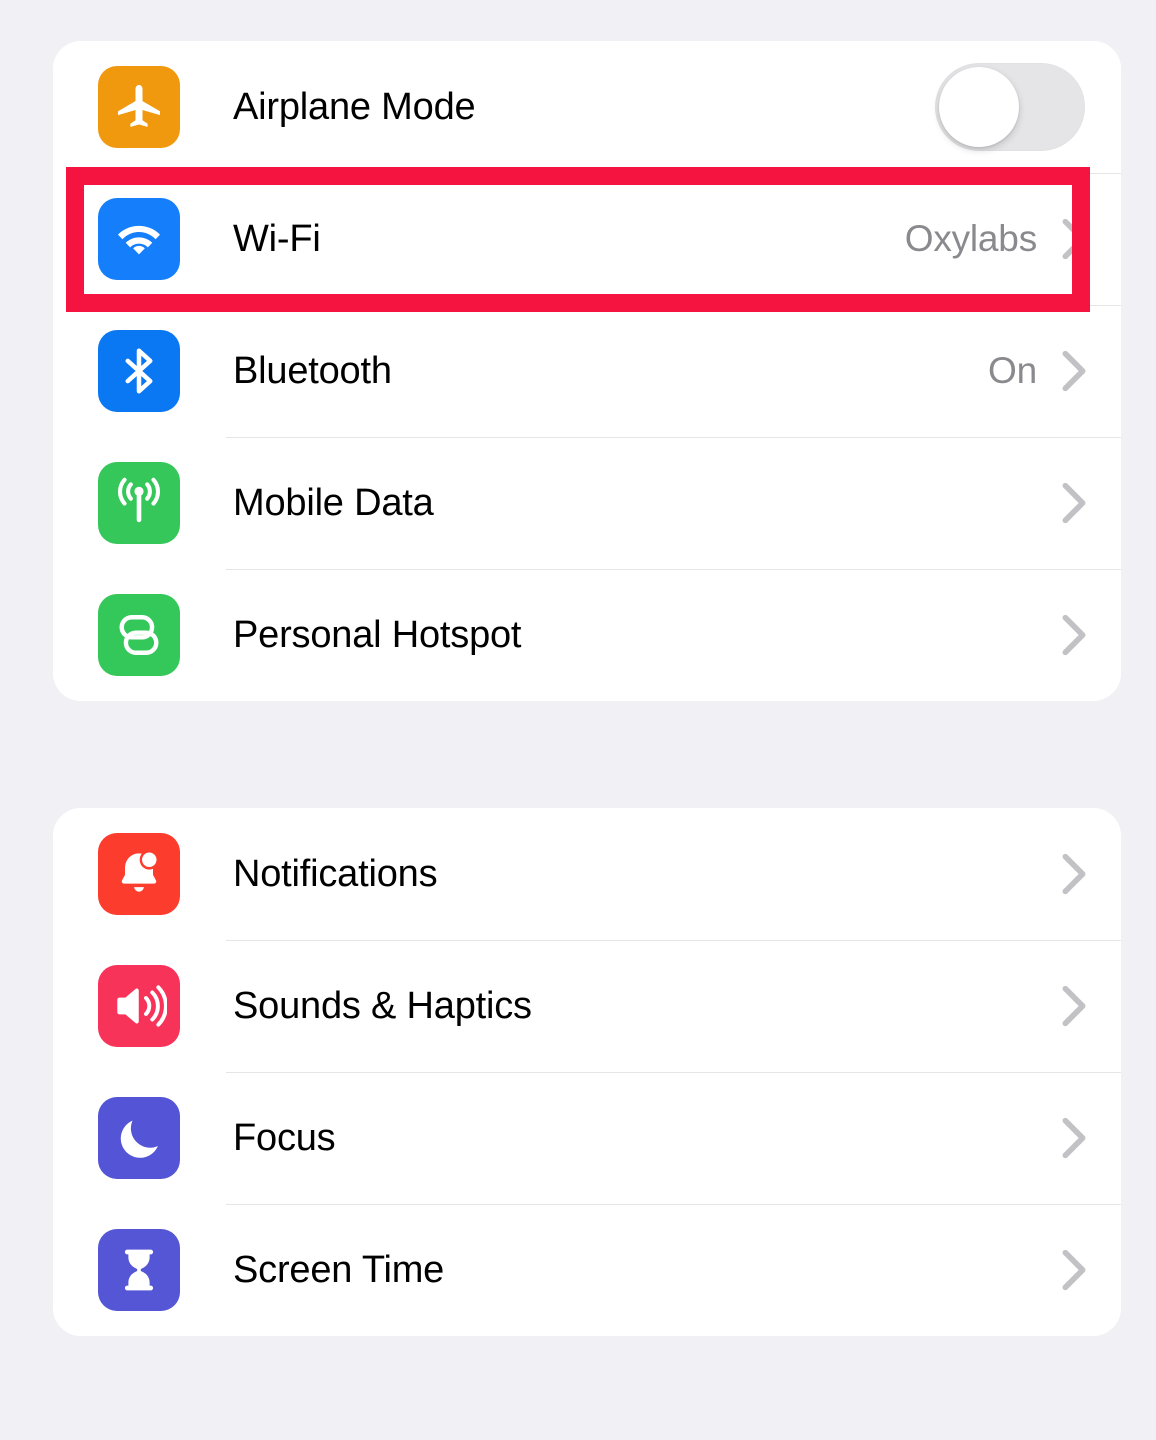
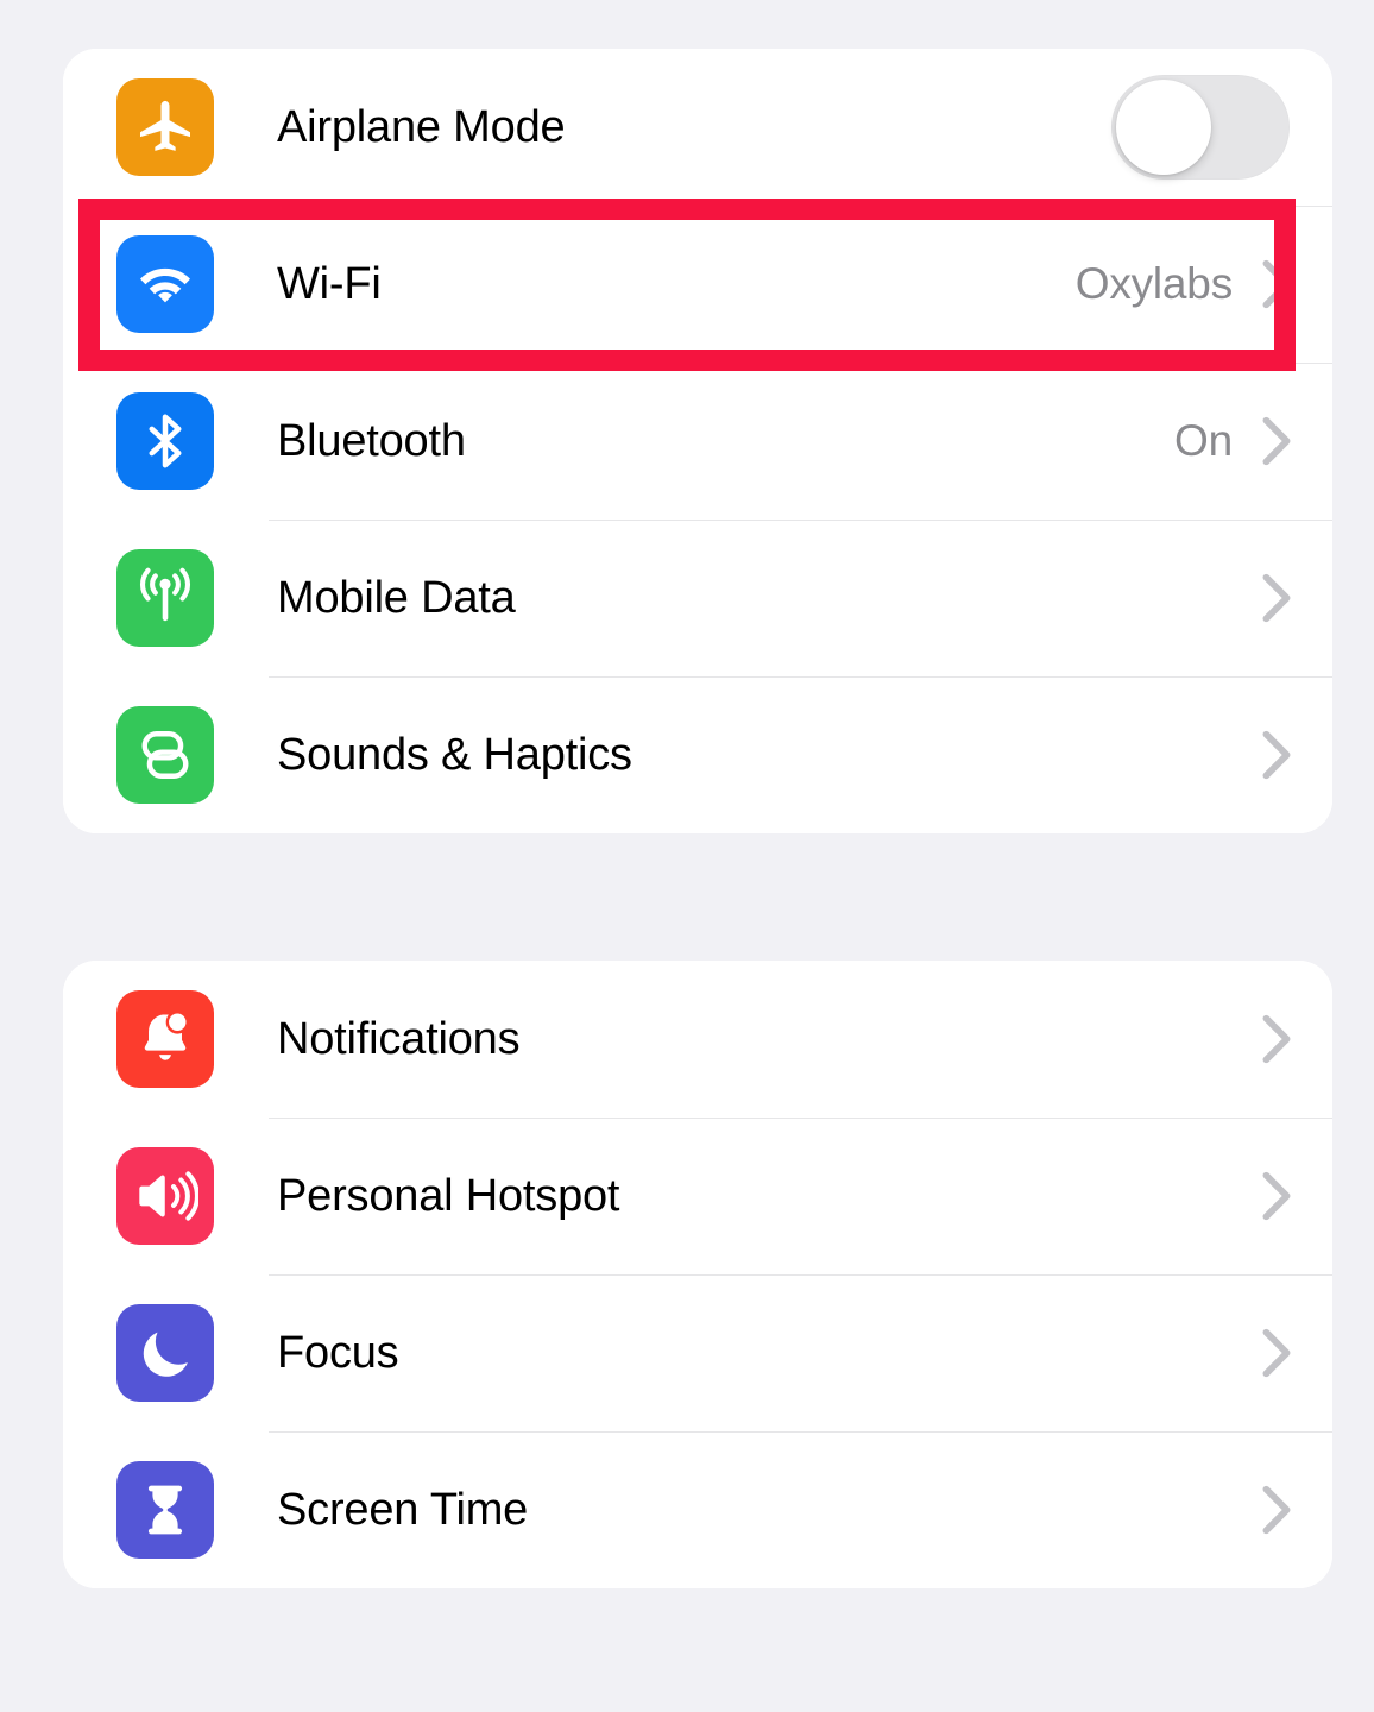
  Airplane Mode
  Wi-Fi
  Oxylabs
  Bluetooth
  On
  Mobile Data
- Personal Hotspot
+ Sounds & Haptics
  Notifications
- Sounds & Haptics
+ Personal Hotspot
  Focus
  Screen Time
